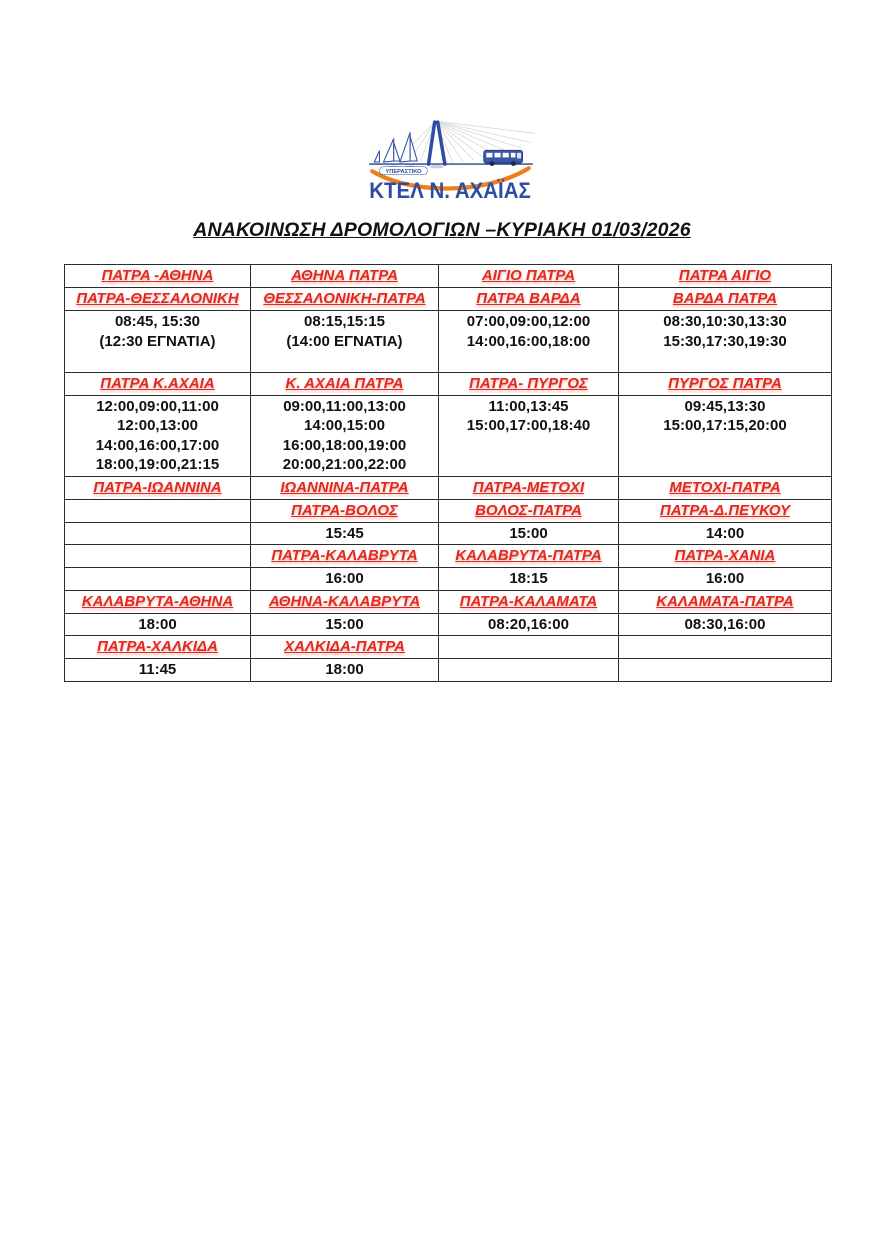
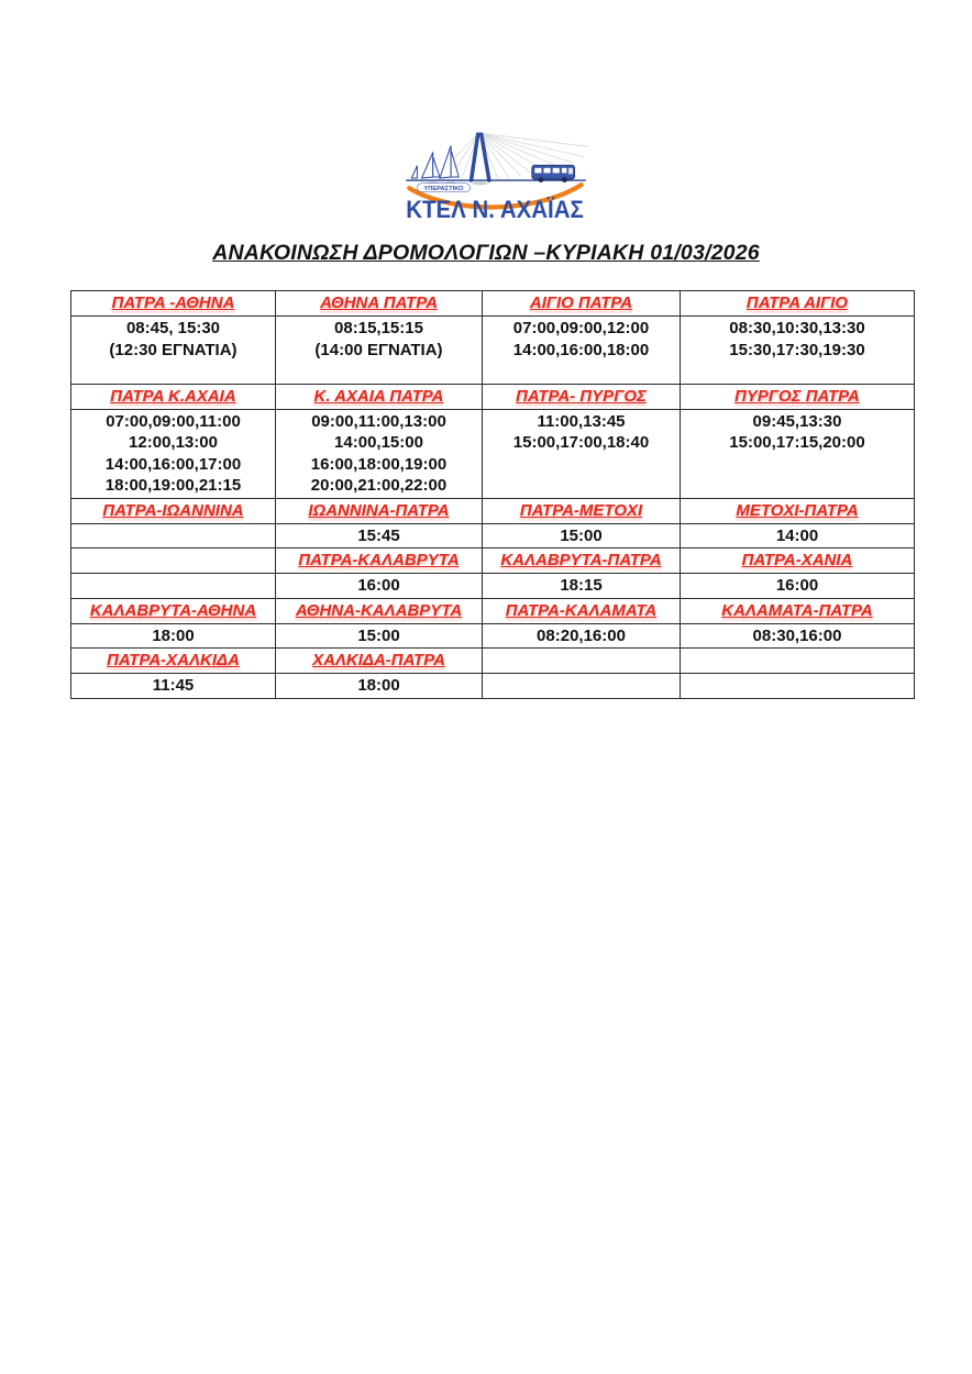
  ΚΤΕΛ Ν. ΑΧΑΪΑΣ
  ΑΝΑΚΟΙΝΩΣΗ ΔΡΟΜΟΛΟΓΙΩΝ –ΚΥΡΙΑΚΗ 01/03/2026
  ΠΑΤΡΑ -ΑΘΗΝΑ	ΑΘΗΝΑ ΠΑΤΡΑ	ΑΙΓΙΟ ΠΑΤΡΑ	ΠΑΤΡΑ ΑΙΓΙΟ
- ΠΑΤΡΑ-ΘΕΣΣΑΛΟΝΙΚΗ	ΘΕΣΣΑΛΟΝΙΚΗ-ΠΑΤΡΑ	ΠΑΤΡΑ ΒΑΡΔΑ	ΒΑΡΔΑ ΠΑΤΡΑ
  08:45, 15:30(12:30 ΕΓΝΑΤΙΑ)	08:15,15:15(14:00 ΕΓΝΑΤΙΑ)	07:00,09:00,12:0014:00,16:00,18:00	08:30,10:30,13:3015:30,17:30,19:30
  ΠΑΤΡΑ Κ.ΑΧΑΙΑ	Κ. ΑΧΑΙΑ ΠΑΤΡΑ	ΠΑΤΡΑ- ΠΥΡΓΟΣ	ΠΥΡΓΟΣ ΠΑΤΡΑ
- 12:00,09:00,11:0012:00,13:0014:00,16:00,17:0018:00,19:00,21:15	09:00,11:00,13:0014:00,15:0016:00,18:00,19:0020:00,21:00,22:00	11:00,13:4515:00,17:00,18:40	09:45,13:3015:00,17:15,20:00
+ 07:00,09:00,11:0012:00,13:0014:00,16:00,17:0018:00,19:00,21:15	09:00,11:00,13:0014:00,15:0016:00,18:00,19:0020:00,21:00,22:00	11:00,13:4515:00,17:00,18:40	09:45,13:3015:00,17:15,20:00
  ΠΑΤΡΑ-ΙΩΑΝΝΙΝΑ	ΙΩΑΝΝΙΝΑ-ΠΑΤΡΑ	ΠΑΤΡΑ-ΜΕΤΟΧΙ	ΜΕΤΟΧΙ-ΠΑΤΡΑ
- 	ΠΑΤΡΑ-ΒΟΛΟΣ	ΒΟΛΟΣ-ΠΑΤΡΑ	ΠΑΤΡΑ-Δ.ΠΕΥΚΟΥ
  	15:45	15:00	14:00
  	ΠΑΤΡΑ-ΚΑΛΑΒΡΥΤΑ	ΚΑΛΑΒΡΥΤΑ-ΠΑΤΡΑ	ΠΑΤΡΑ-ΧΑΝΙΑ
  	16:00	18:15	16:00
  ΚΑΛΑΒΡΥΤΑ-ΑΘΗΝΑ	ΑΘΗΝΑ-ΚΑΛΑΒΡΥΤΑ	ΠΑΤΡΑ-ΚΑΛΑΜΑΤΑ	ΚΑΛΑΜΑΤΑ-ΠΑΤΡΑ
  18:00	15:00	08:20,16:00	08:30,16:00
  ΠΑΤΡΑ-ΧΑΛΚΙΔΑ	ΧΑΛΚΙΔΑ-ΠΑΤΡΑ
  11:45	18:00
